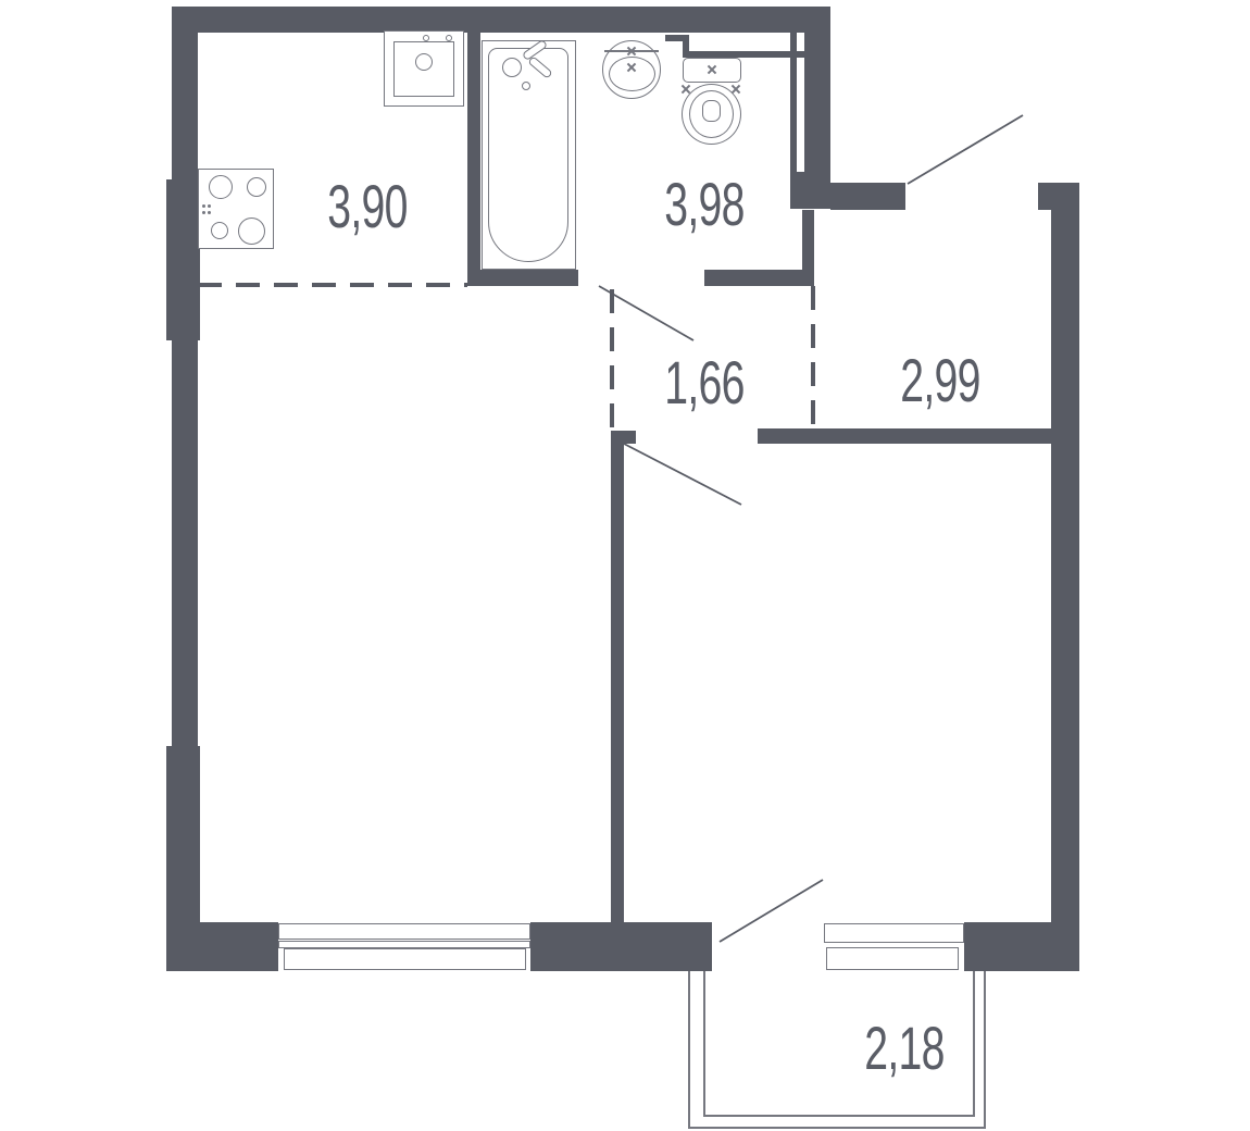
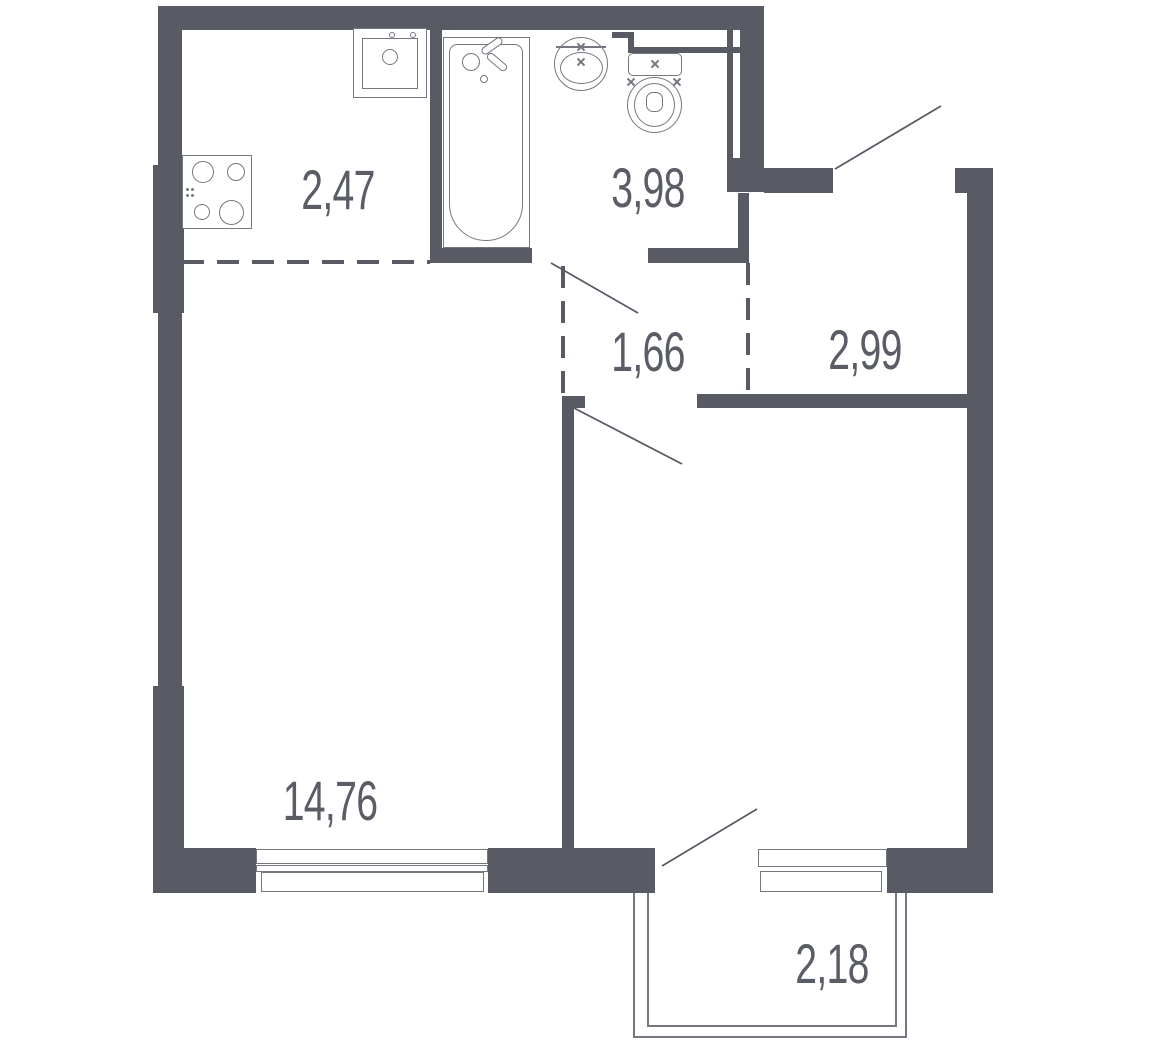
- 3,90
+ 2,47
  3,98
  1,66
  2,99
+ 14,76
  2,18
